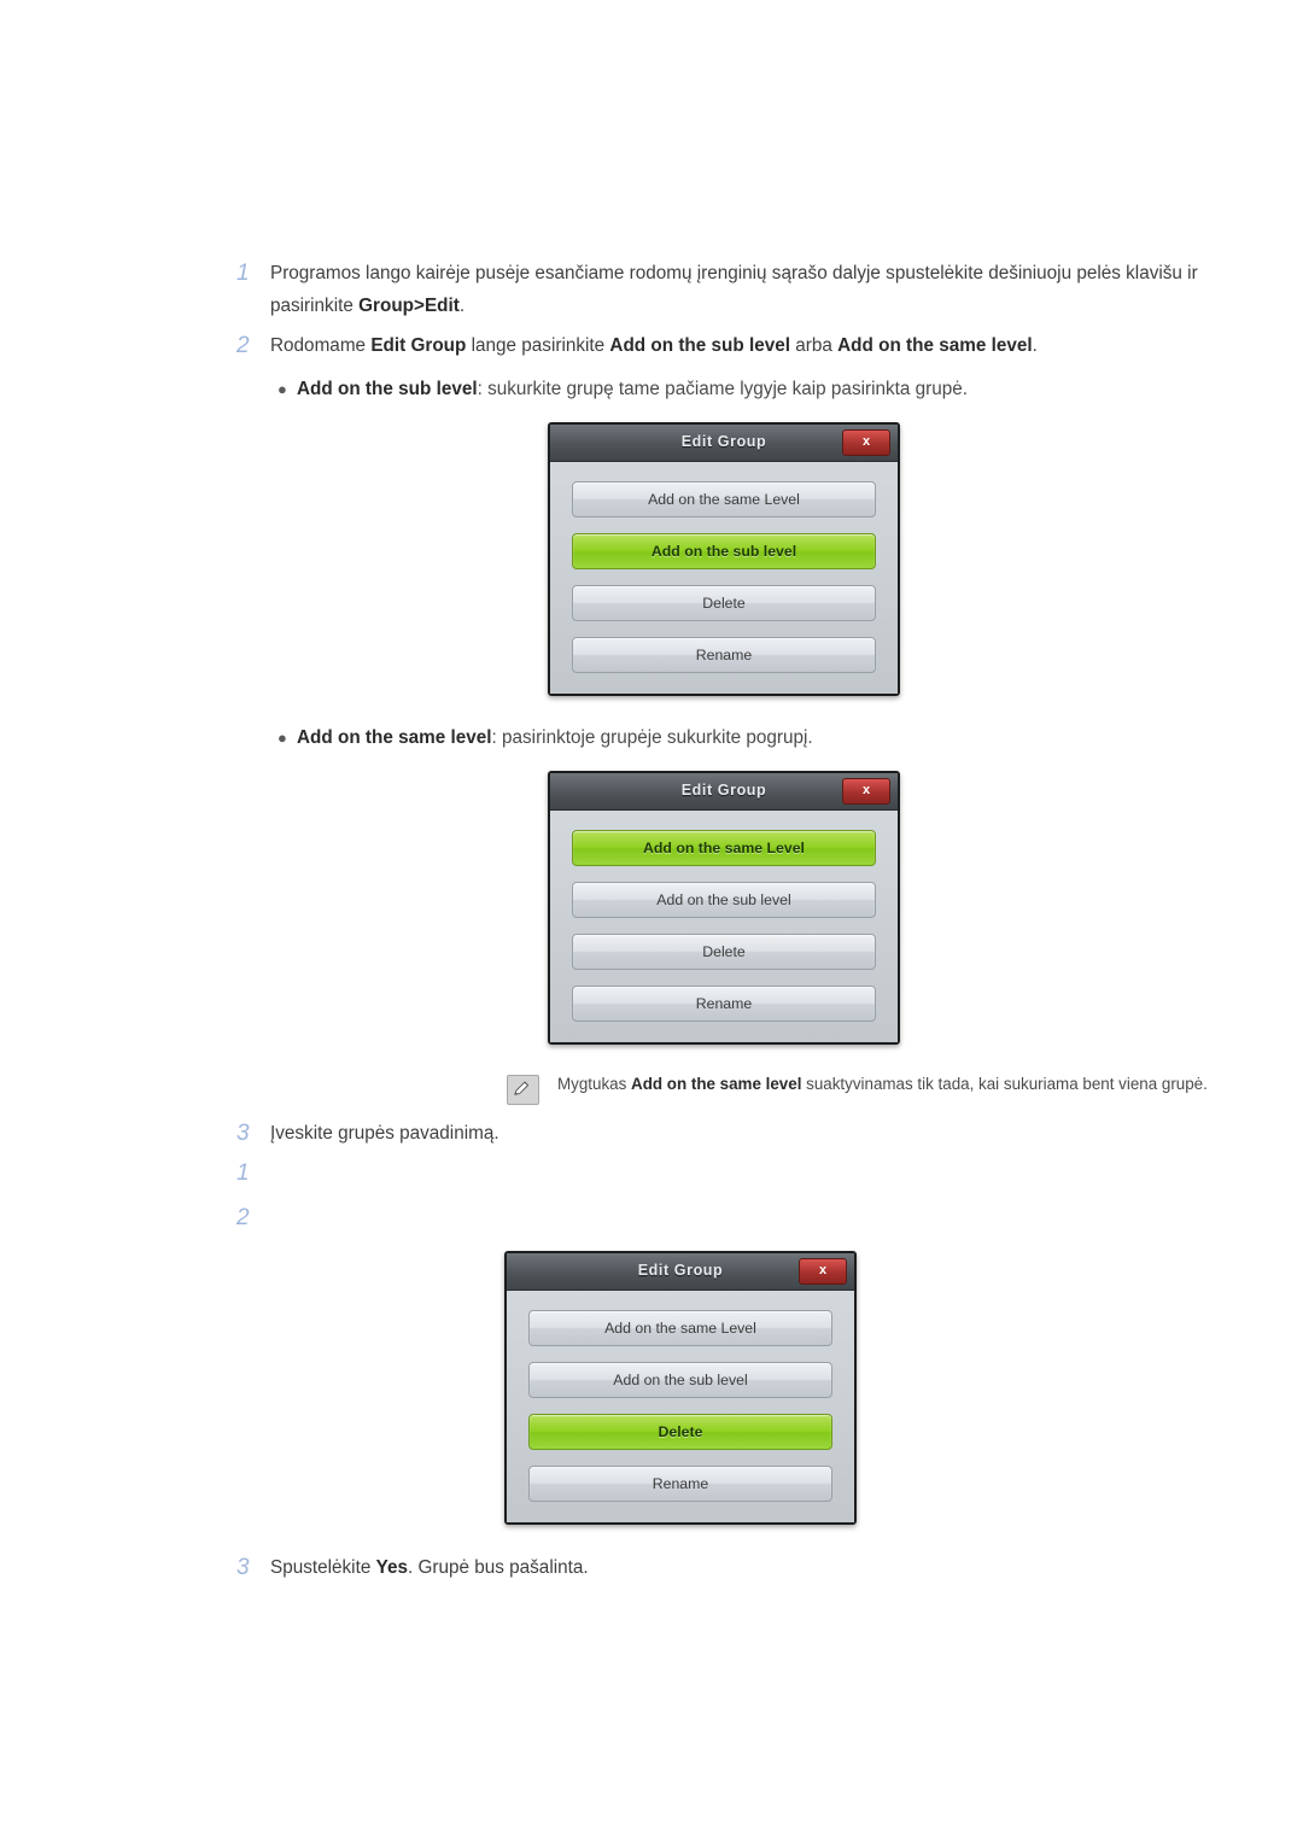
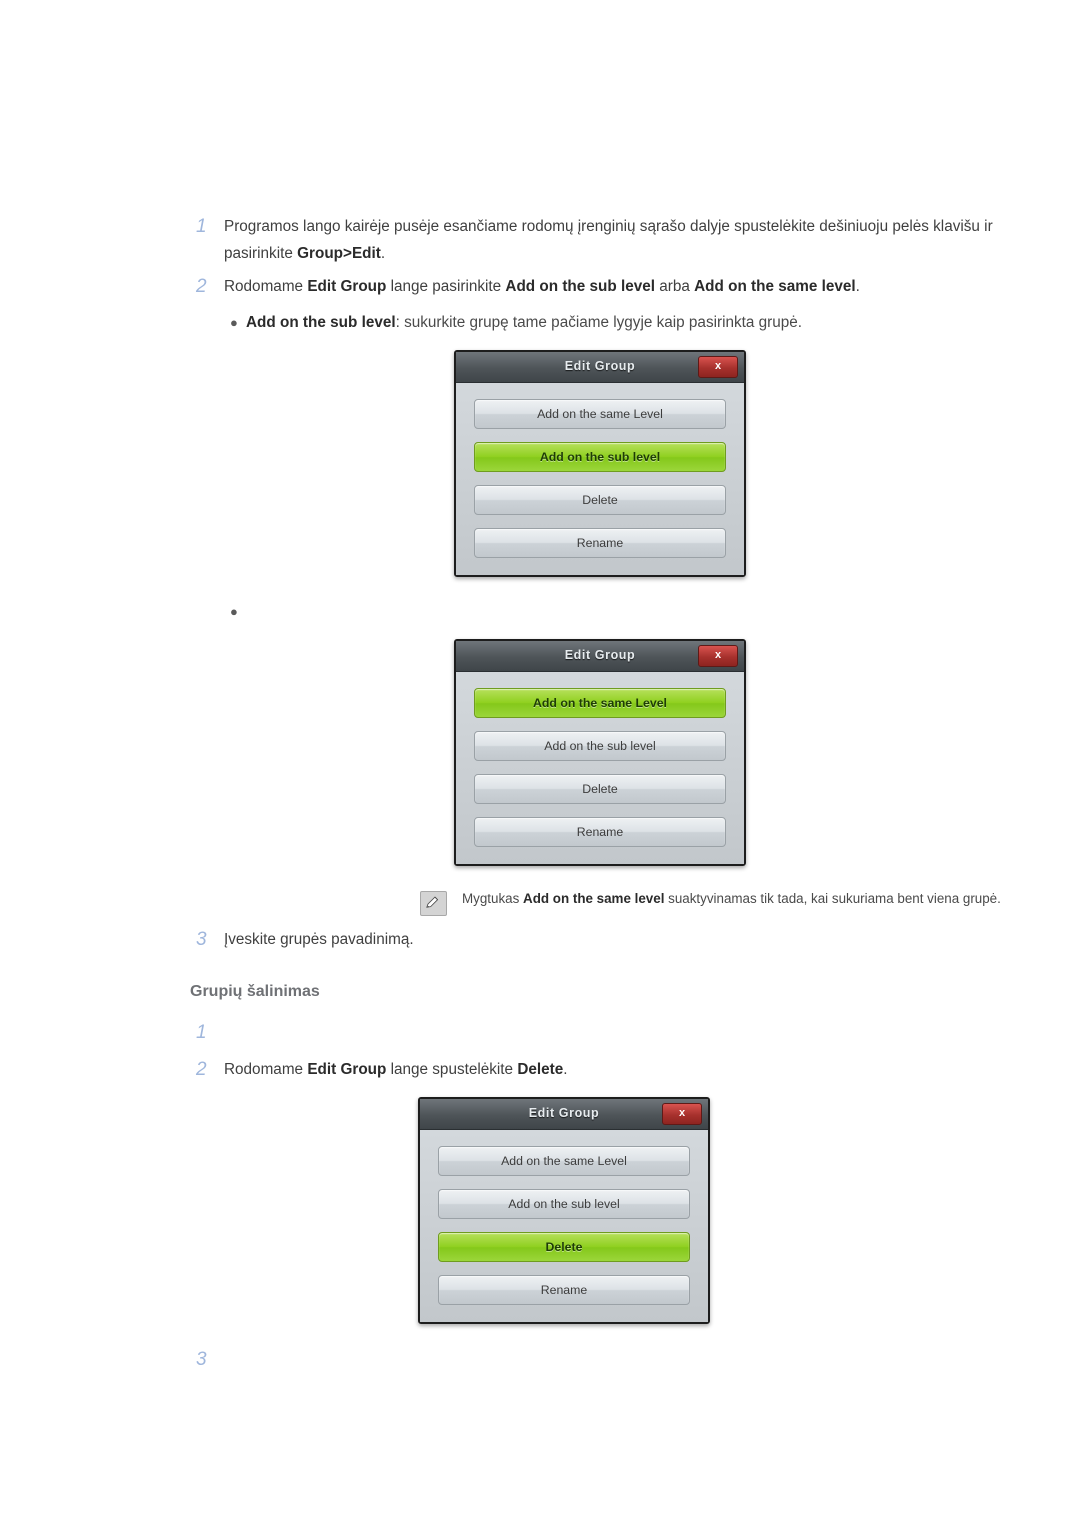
  1
  Programos lango kairėje pusėje esančiame rodomų įrenginių sąrašo dalyje spustelėkite dešiniuoju pelės klavišu ir pasirinkite Group>Edit.
  2
  Rodomame Edit Group lange pasirinkite Add on the sub level arba Add on the same level.
  ●
  Add on the sub level: sukurkite grupę tame pačiame lygyje kaip pasirinkta grupė.
  Edit Group
  x
  Add on the same Level
  Add on the sub level
  Delete
  Rename
  ●
- Add on the same level: pasirinktoje grupėje sukurkite pogrupį.
  Edit Group
  x
  Add on the same Level
  Add on the sub level
  Delete
  Rename
  Mygtukas Add on the same level suaktyvinamas tik tada, kai sukuriama bent viena grupė.
  3
  Įveskite grupės pavadinimą.
+ Grupių šalinimas
  1
  2
+ Rodomame Edit Group lange spustelėkite Delete.
  Edit Group
  x
  Add on the same Level
  Add on the sub level
  Delete
  Rename
  3
- Spustelėkite Yes. Grupė bus pašalinta.
